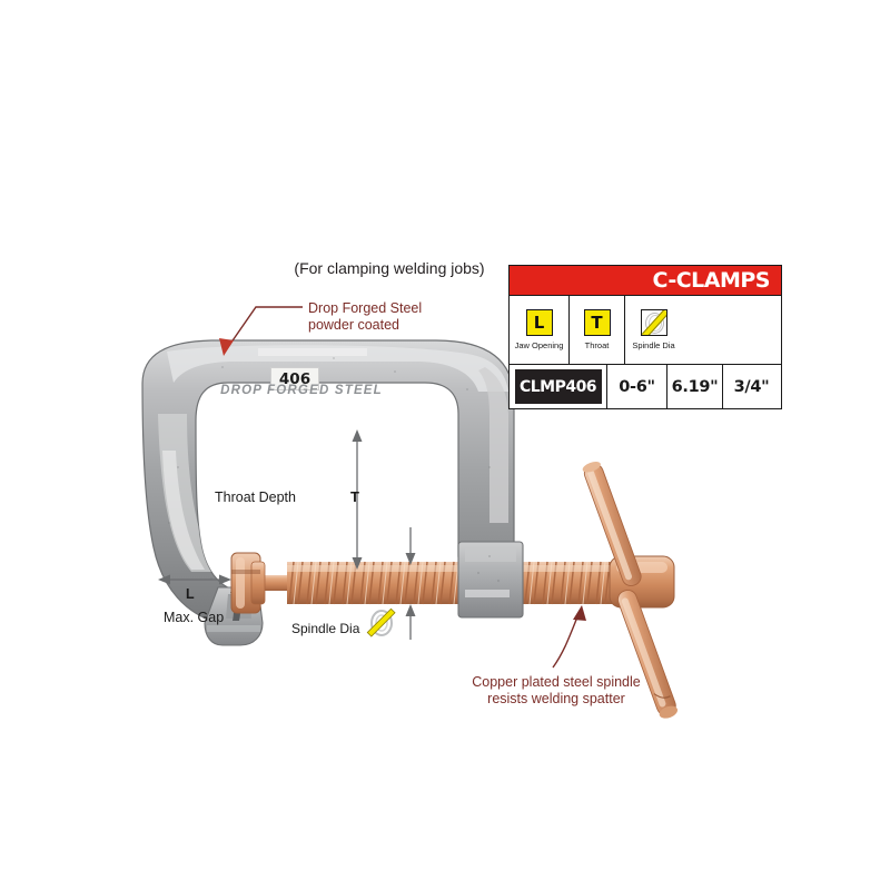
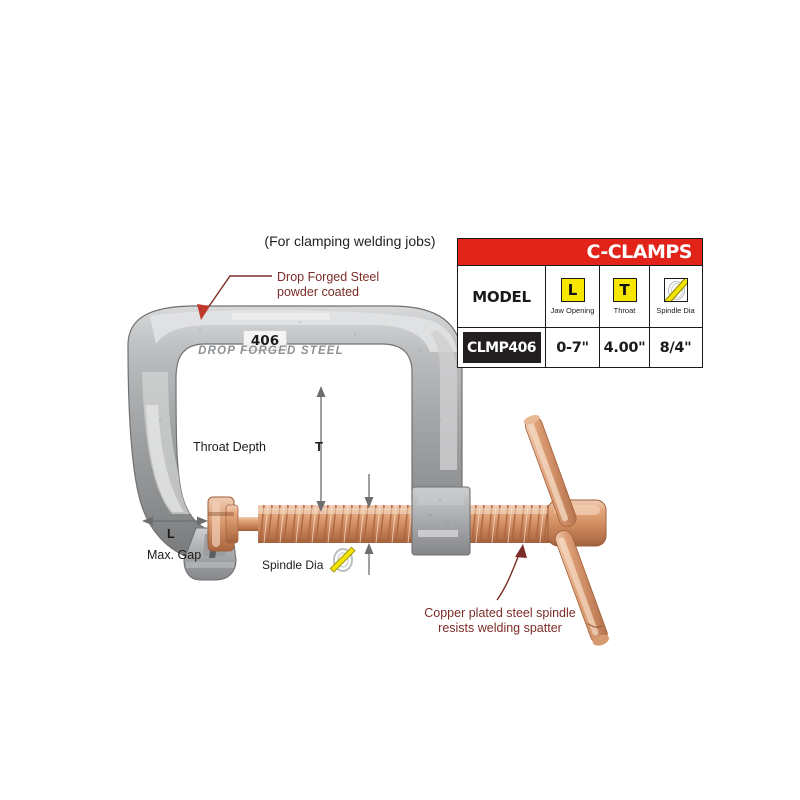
  (For clamping welding jobs)
  406
  DROP FORGED STEEL
  Drop Forged Steel
  powder coated
  Copper plated steel spindle
  resists welding spatter
  Throat Depth
  T
  L
  Max. Gap
  Spindle Dia
  C-CLAMPS
+ MODEL
  L
  Jaw Opening
  T
  Throat
  Spindle Dia
  CLMP406
- 0-6"
+ 0-7"
- 6.19"
+ 4.00"
- 3/4"
+ 8/4"
